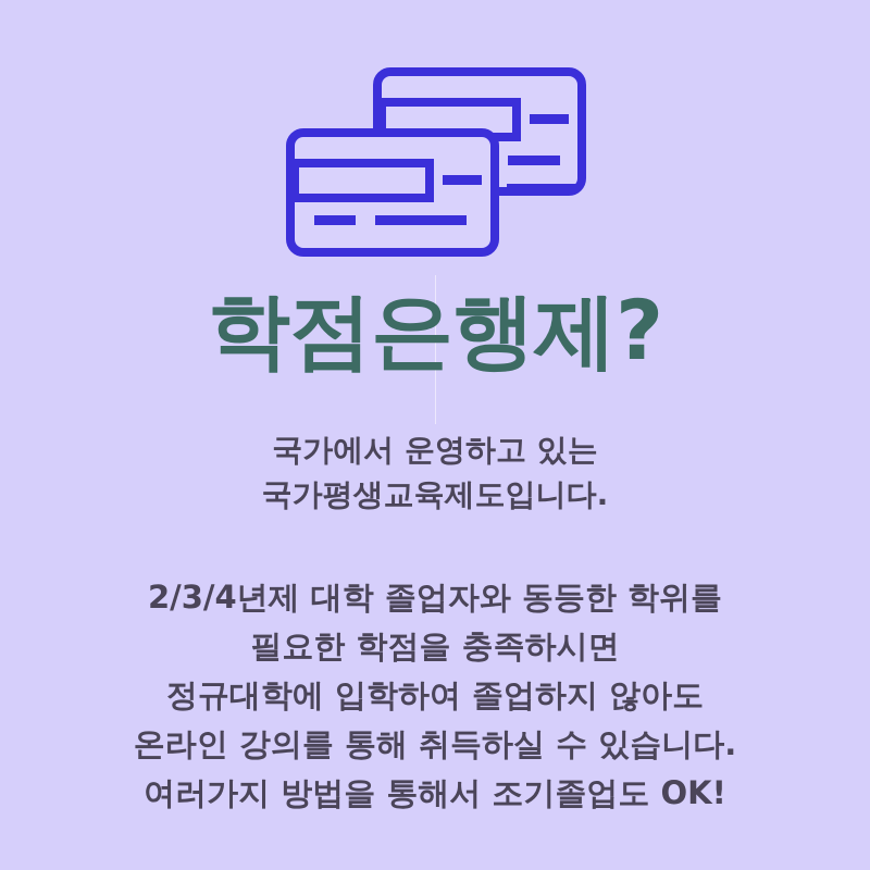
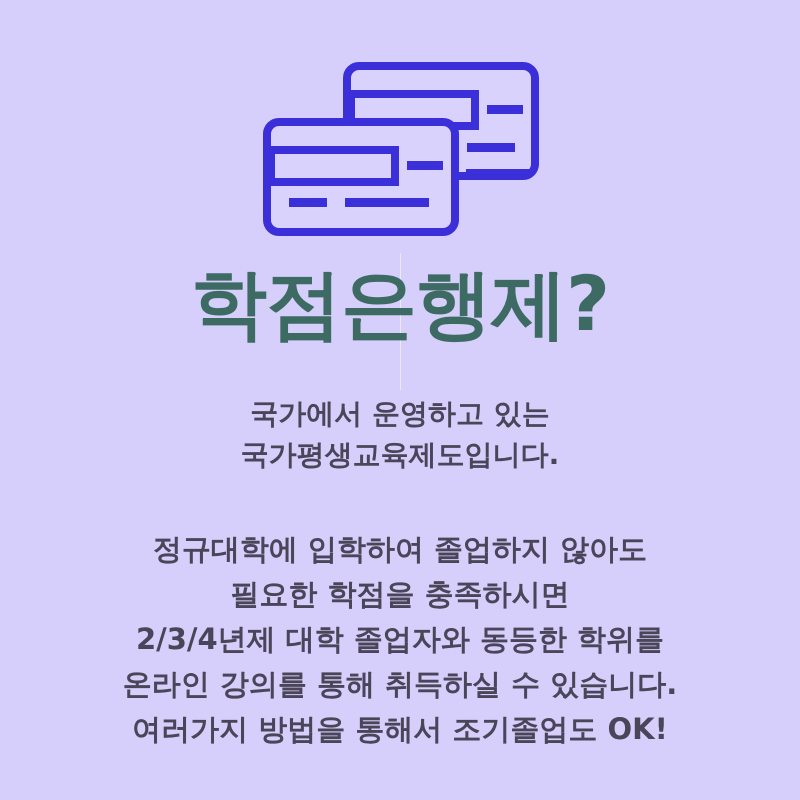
  학점은행제?
  국가에서 운영하고 있는
  국가평생교육제도입니다.
- 2/3/4년제 대학 졸업자와 동등한 학위를
+ 정규대학에 입학하여 졸업하지 않아도
  필요한 학점을 충족하시면
- 정규대학에 입학하여 졸업하지 않아도
+ 2/3/4년제 대학 졸업자와 동등한 학위를
  온라인 강의를 통해 취득하실 수 있습니다.
  여러가지 방법을 통해서 조기졸업도 OK!
